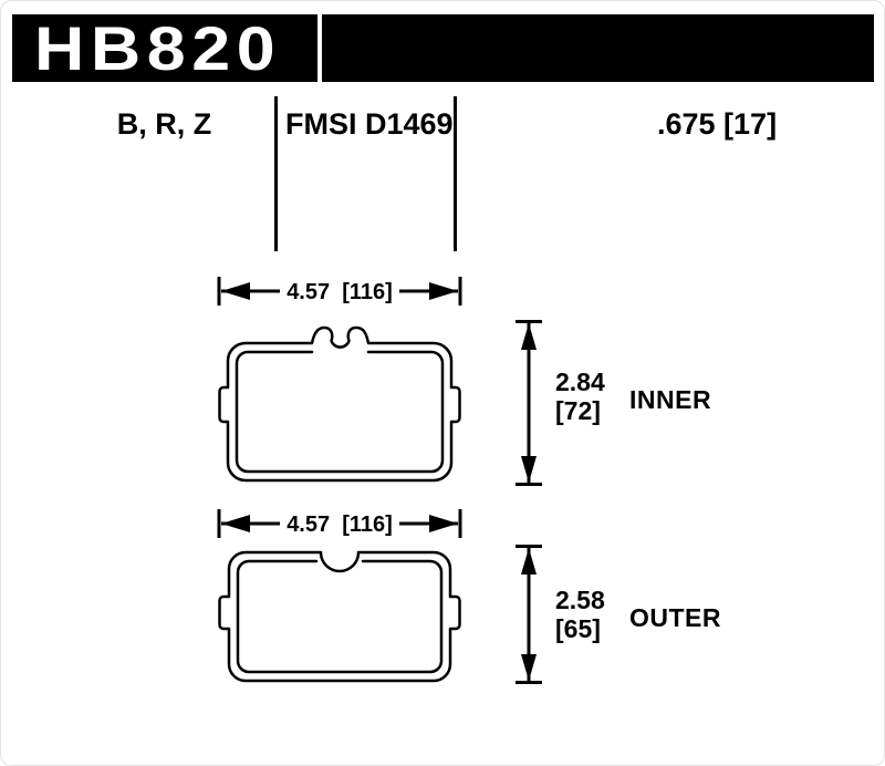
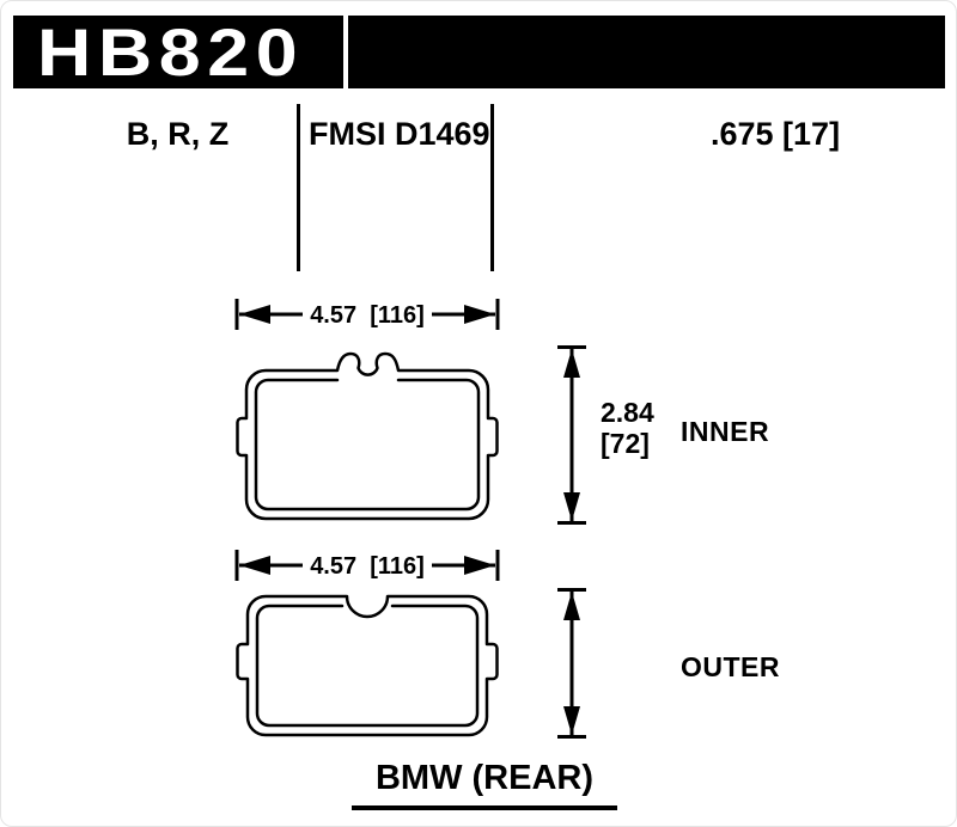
  HB820
  B, R, Z
  FMSI D1469
  .675 [17]
  4.57 [116]
  2.84
  [72]
  INNER
  4.57 [116]
- 2.58
- [65]
  OUTER
+ BMW (REAR)
